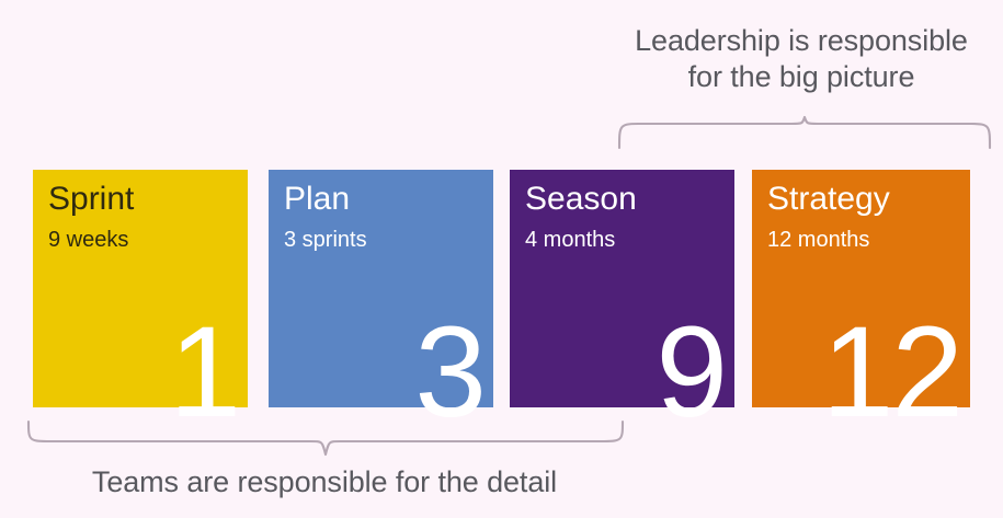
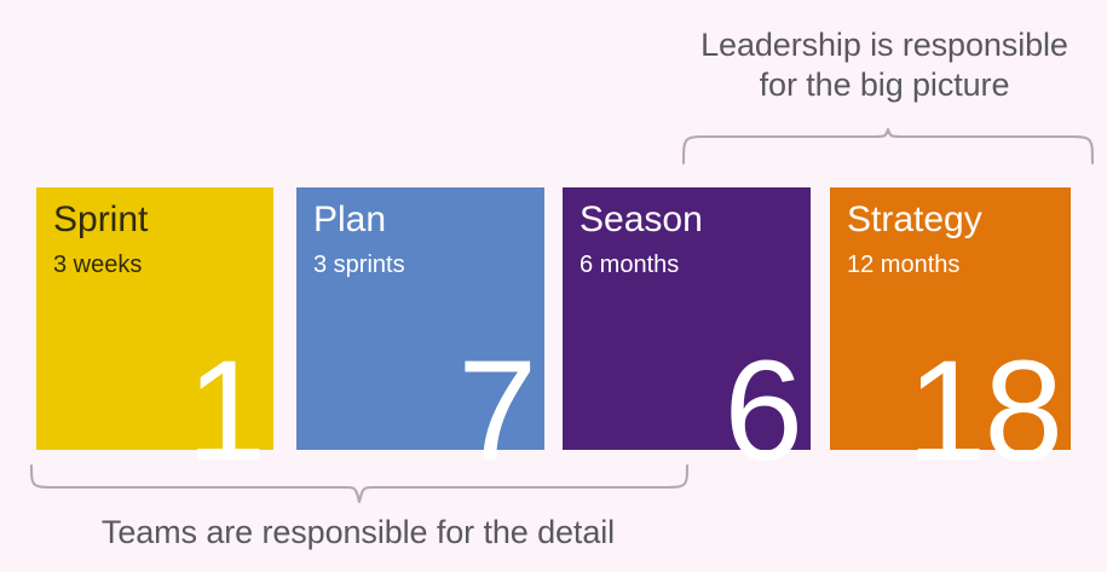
  Leadership is responsible
  for the big picture
  Sprint
- 9 weeks
+ 3 weeks
  1
  Plan
  3 sprints
- 3
+ 7
  Season
- 4 months
+ 6 months
- 9
+ 6
  Strategy
  12 months
- 12
+ 18
  Teams are responsible for the detail
